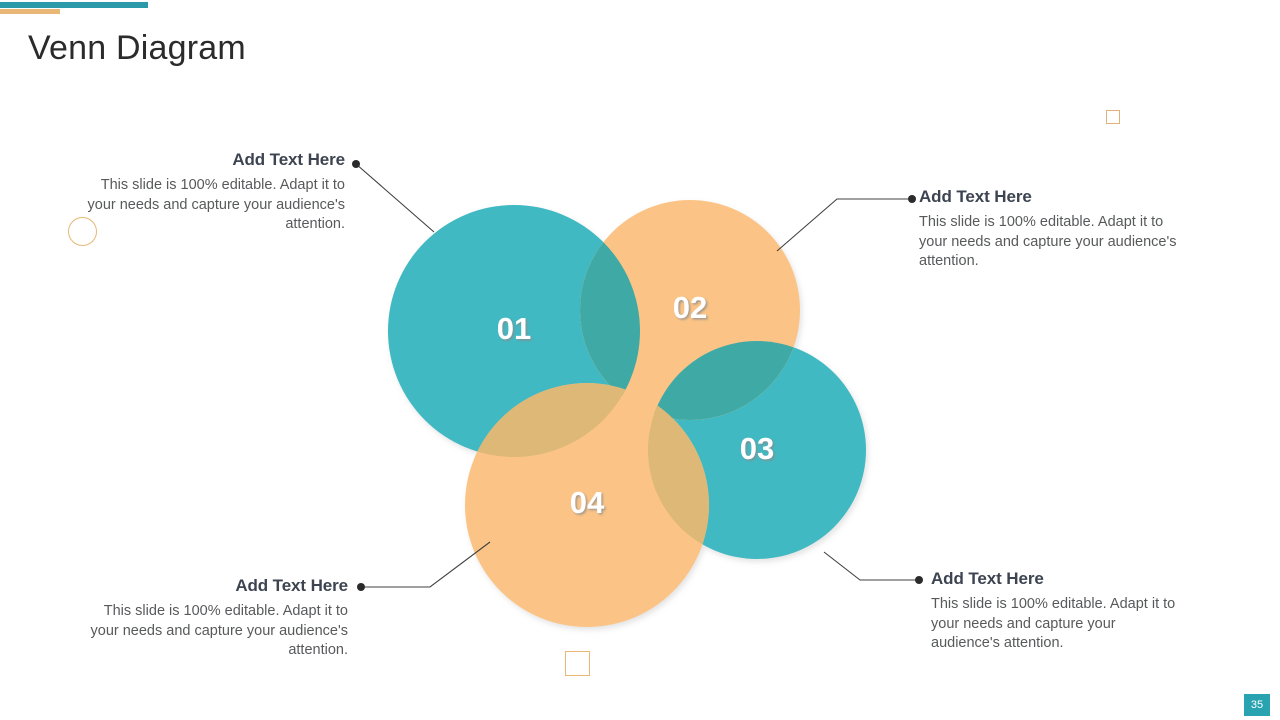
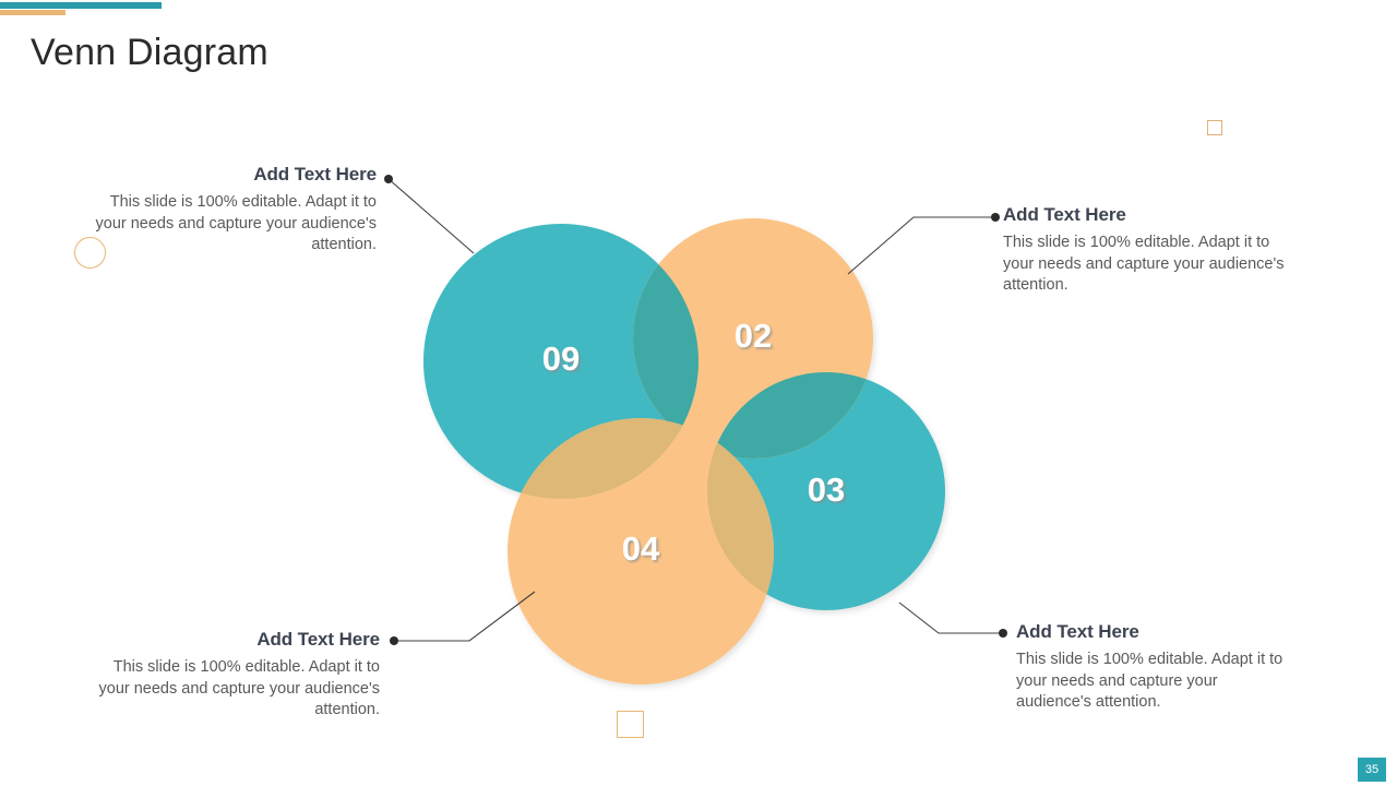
  Venn Diagram
- 01
+ 09
  02
  03
  04
  Add Text Here
  This slide is 100% editable. Adapt it to your needs and capture your audience's attention.
  Add Text Here
  This slide is 100% editable. Adapt it to your needs and capture your audience's attention.
  Add Text Here
  This slide is 100% editable. Adapt it to your needs and capture your audience's attention.
  Add Text Here
  This slide is 100% editable. Adapt it to your needs and capture your audience's attention.
  35
